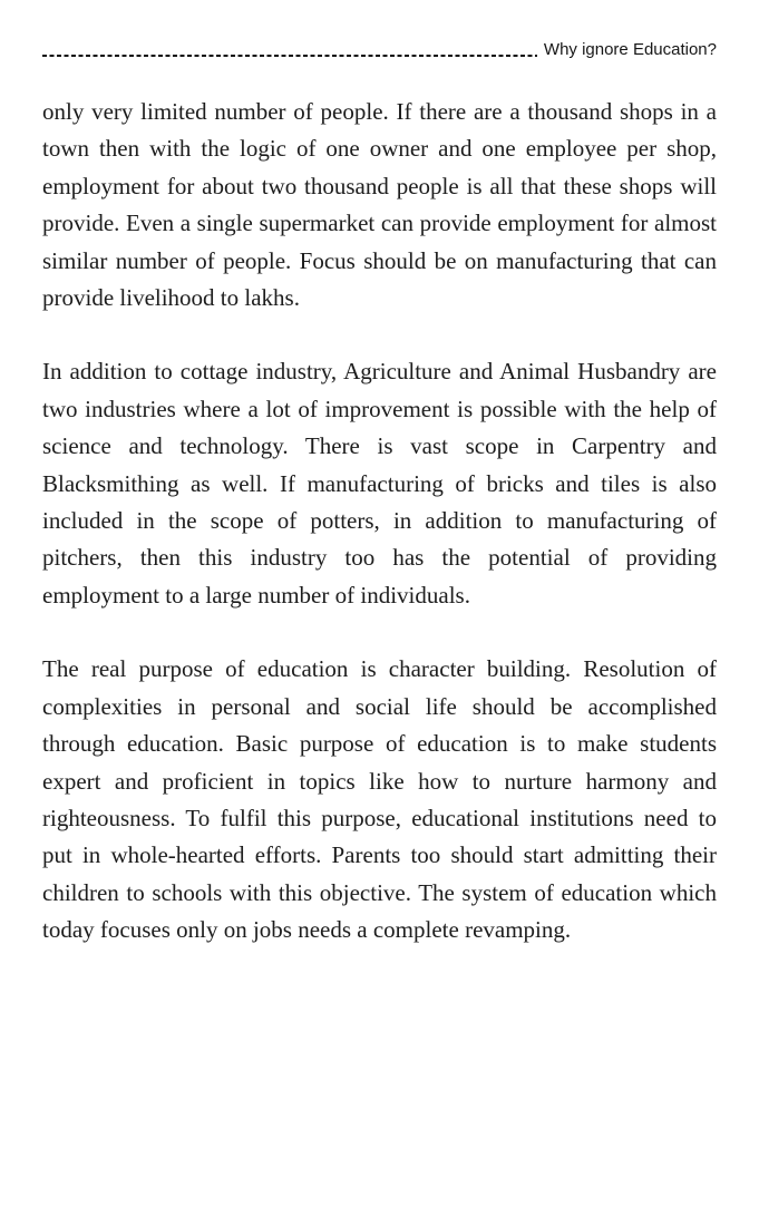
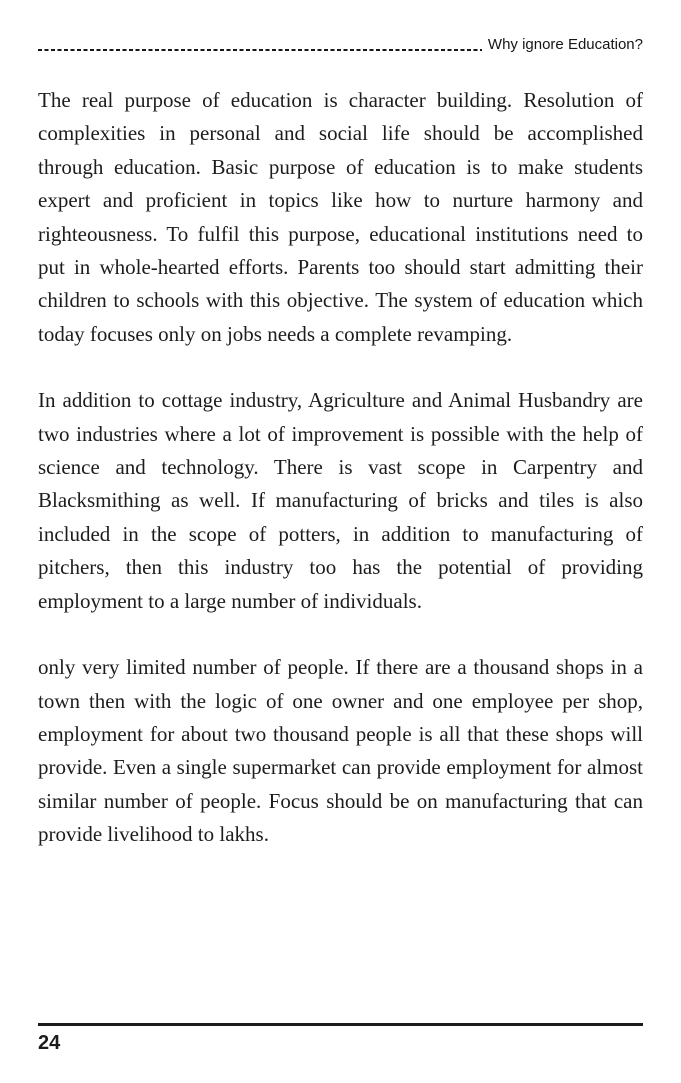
  Why ignore Education?
- only very limited number of people. If there are a thousand shops in a town then with the logic of one owner and one employee per shop, employment for about two thousand people is all that these shops will provide. Even a single supermarket can provide employment for almost similar number of people. Focus should be on manufacturing that can provide livelihood to lakhs.
+ The real purpose of education is character building. Resolution of complexities in personal and social life should be accomplished through education. Basic purpose of education is to make students expert and proficient in topics like how to nurture harmony and righteousness. To fulfil this purpose, educational institutions need to put in whole-hearted efforts. Parents too should start admitting their children to schools with this objective. The system of education which today focuses only on jobs needs a complete revamping.
  In addition to cottage industry, Agriculture and Animal Husbandry are two industries where a lot of improvement is possible with the help of science and technology. There is vast scope in Carpentry and Blacksmithing as well. If manufacturing of bricks and tiles is also included in the scope of potters, in addition to manufacturing of pitchers, then this industry too has the potential of providing employment to a large number of individuals.
- The real purpose of education is character building. Resolution of complexities in personal and social life should be accomplished through education. Basic purpose of education is to make students expert and proficient in topics like how to nurture harmony and righteousness. To fulfil this purpose, educational institutions need to put in whole-hearted efforts. Parents too should start admitting their children to schools with this objective. The system of education which today focuses only on jobs needs a complete revamping.
+ only very limited number of people. If there are a thousand shops in a town then with the logic of one owner and one employee per shop, employment for about two thousand people is all that these shops will provide. Even a single supermarket can provide employment for almost similar number of people. Focus should be on manufacturing that can provide livelihood to lakhs.
+ 24
